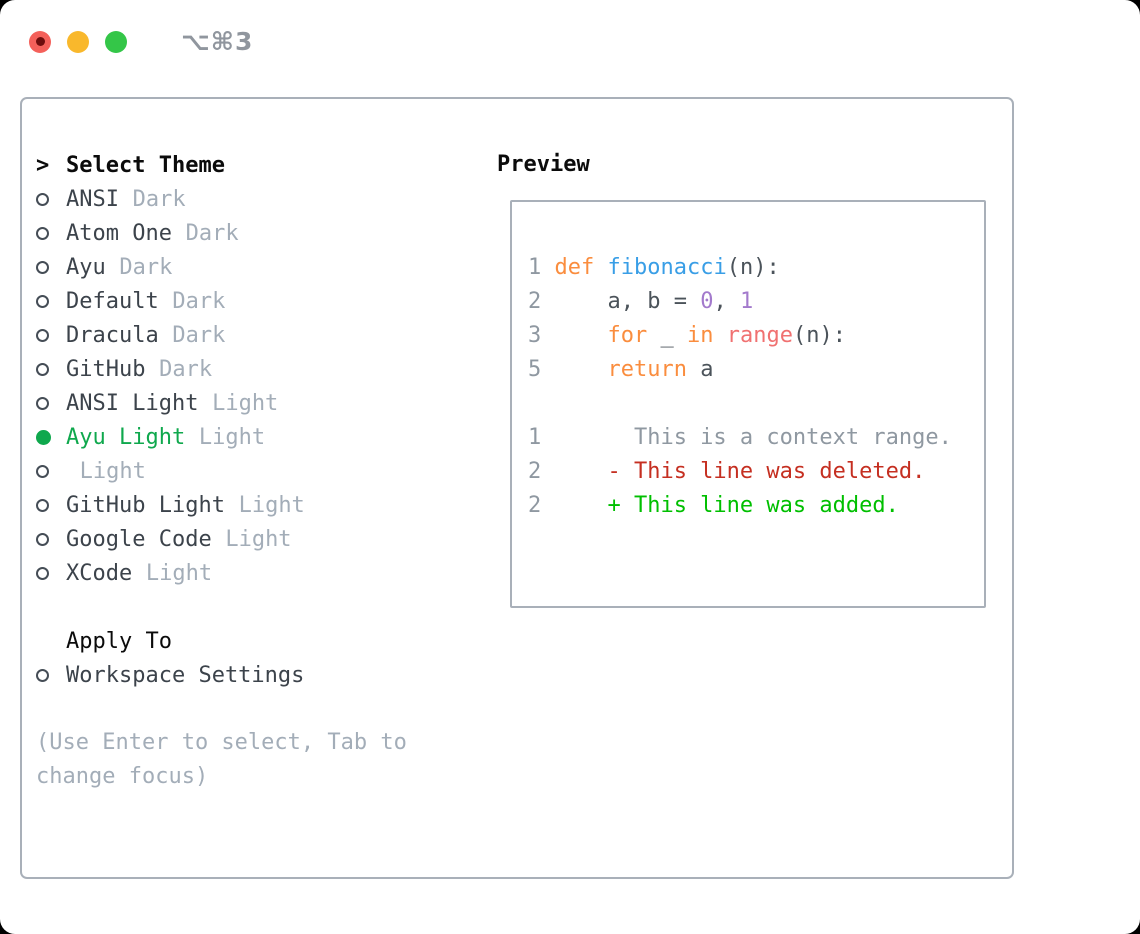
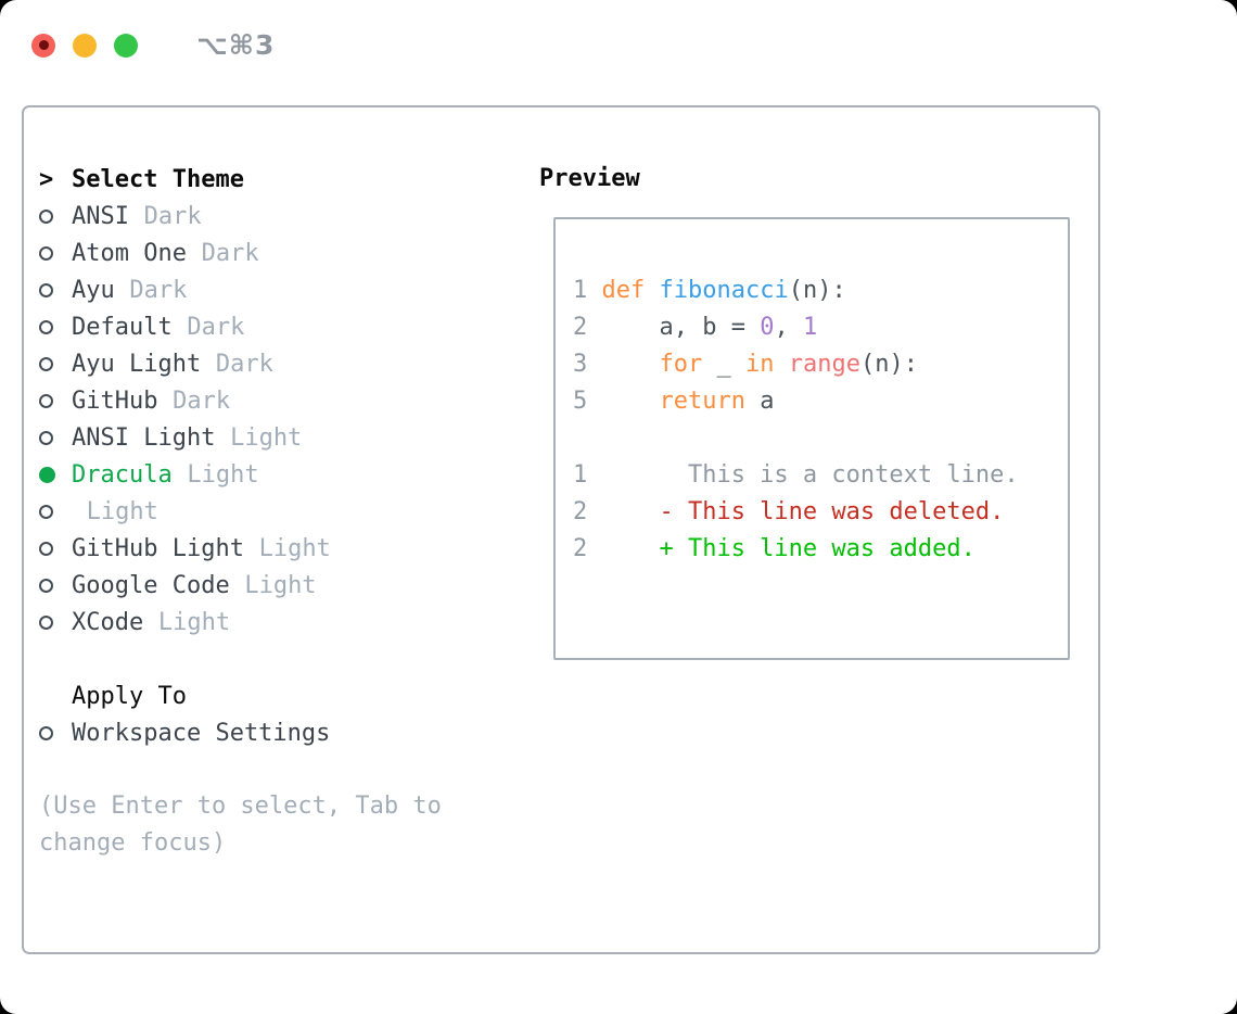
  ⌥⌘3
  >
  Select Theme
  ANSI
  Dark
  Atom One
  Dark
  Ayu
  Dark
  Default
  Dark
- Dracula
+ Ayu Light
  Dark
  GitHub
  Dark
  ANSI Light
  Light
- Ayu Light
+ Dracula
  Light
  Light
  GitHub Light
  Light
  Google Code
  Light
  XCode
  Light
  Apply To
  Workspace Settings
  (Use Enter to select, Tab to
  change focus)
  Preview
  1 def fibonacci(n):
  2 a, b = 0, 1
  3 for _ in range(n):
  5 return a
- 1 This is a context range.
+ 1 This is a context line.
  2 - This line was deleted.
  2 + This line was added.
